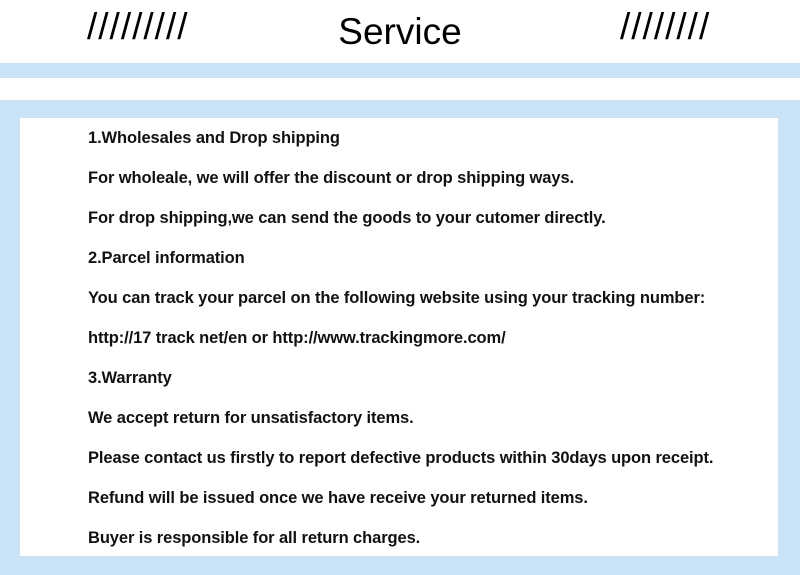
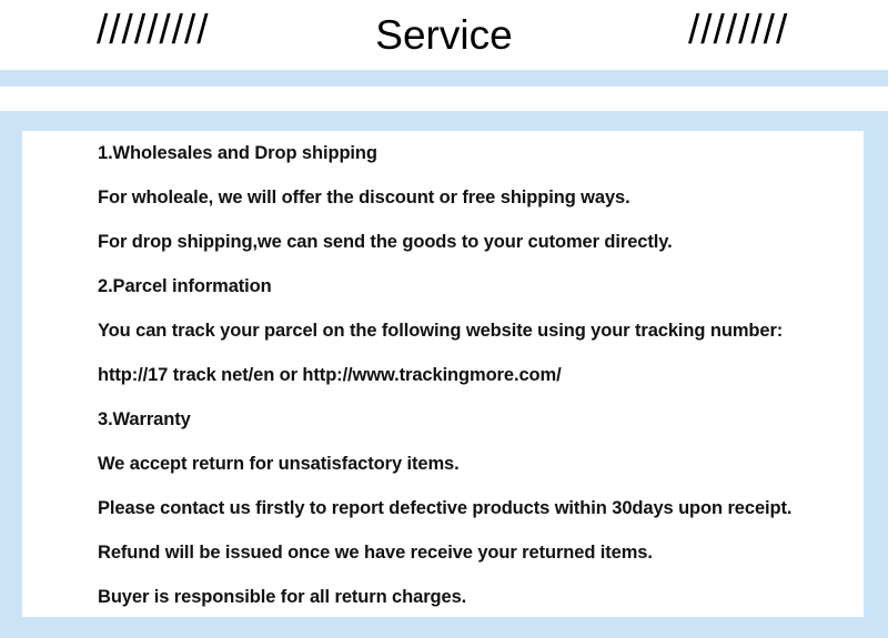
  /////////
  Service
  ////////
  1.Wholesales and Drop shipping
- For wholeale, we will offer the discount or drop shipping ways.
+ For wholeale, we will offer the discount or free shipping ways.
  For drop shipping,we can send the goods to your cutomer directly.
  2.Parcel information
  You can track your parcel on the following website using your tracking number:
  http://17 track net/en or http://www.trackingmore.com/
  3.Warranty
  We accept return for unsatisfactory items.
  Please contact us firstly to report defective products within 30days upon receipt.
  Refund will be issued once we have receive your returned items.
  Buyer is responsible for all return charges.
